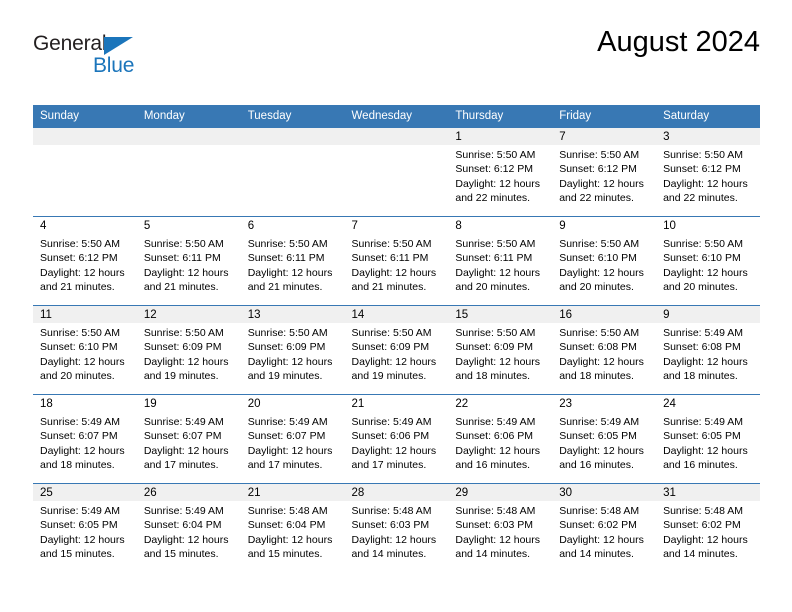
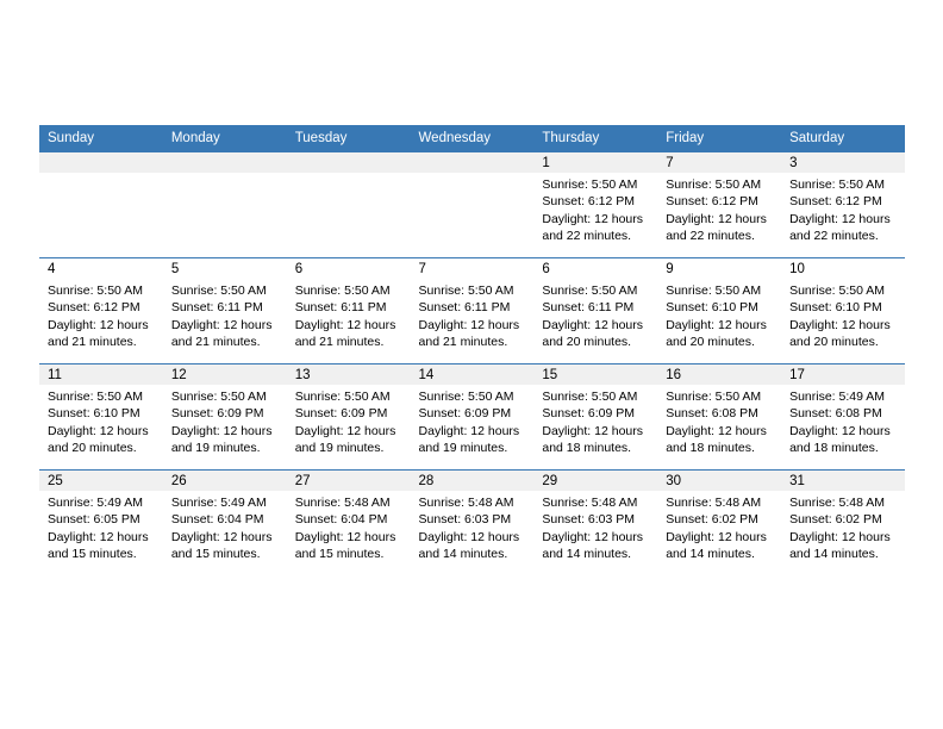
- General
- Blue
- August 2024
  Sunday	Monday	Tuesday	Wednesday	Thursday	Friday	Saturday
  				1Sunrise: 5:50 AMSunset: 6:12 PMDaylight: 12 hoursand 22 minutes.	7Sunrise: 5:50 AMSunset: 6:12 PMDaylight: 12 hoursand 22 minutes.	3Sunrise: 5:50 AMSunset: 6:12 PMDaylight: 12 hoursand 22 minutes.
- 4Sunrise: 5:50 AMSunset: 6:12 PMDaylight: 12 hoursand 21 minutes.	5Sunrise: 5:50 AMSunset: 6:11 PMDaylight: 12 hoursand 21 minutes.	6Sunrise: 5:50 AMSunset: 6:11 PMDaylight: 12 hoursand 21 minutes.	7Sunrise: 5:50 AMSunset: 6:11 PMDaylight: 12 hoursand 21 minutes.	8Sunrise: 5:50 AMSunset: 6:11 PMDaylight: 12 hoursand 20 minutes.	9Sunrise: 5:50 AMSunset: 6:10 PMDaylight: 12 hoursand 20 minutes.	10Sunrise: 5:50 AMSunset: 6:10 PMDaylight: 12 hoursand 20 minutes.
+ 4Sunrise: 5:50 AMSunset: 6:12 PMDaylight: 12 hoursand 21 minutes.	5Sunrise: 5:50 AMSunset: 6:11 PMDaylight: 12 hoursand 21 minutes.	6Sunrise: 5:50 AMSunset: 6:11 PMDaylight: 12 hoursand 21 minutes.	7Sunrise: 5:50 AMSunset: 6:11 PMDaylight: 12 hoursand 21 minutes.	6Sunrise: 5:50 AMSunset: 6:11 PMDaylight: 12 hoursand 20 minutes.	9Sunrise: 5:50 AMSunset: 6:10 PMDaylight: 12 hoursand 20 minutes.	10Sunrise: 5:50 AMSunset: 6:10 PMDaylight: 12 hoursand 20 minutes.
- 11Sunrise: 5:50 AMSunset: 6:10 PMDaylight: 12 hoursand 20 minutes.	12Sunrise: 5:50 AMSunset: 6:09 PMDaylight: 12 hoursand 19 minutes.	13Sunrise: 5:50 AMSunset: 6:09 PMDaylight: 12 hoursand 19 minutes.	14Sunrise: 5:50 AMSunset: 6:09 PMDaylight: 12 hoursand 19 minutes.	15Sunrise: 5:50 AMSunset: 6:09 PMDaylight: 12 hoursand 18 minutes.	16Sunrise: 5:50 AMSunset: 6:08 PMDaylight: 12 hoursand 18 minutes.	9Sunrise: 5:49 AMSunset: 6:08 PMDaylight: 12 hoursand 18 minutes.
+ 11Sunrise: 5:50 AMSunset: 6:10 PMDaylight: 12 hoursand 20 minutes.	12Sunrise: 5:50 AMSunset: 6:09 PMDaylight: 12 hoursand 19 minutes.	13Sunrise: 5:50 AMSunset: 6:09 PMDaylight: 12 hoursand 19 minutes.	14Sunrise: 5:50 AMSunset: 6:09 PMDaylight: 12 hoursand 19 minutes.	15Sunrise: 5:50 AMSunset: 6:09 PMDaylight: 12 hoursand 18 minutes.	16Sunrise: 5:50 AMSunset: 6:08 PMDaylight: 12 hoursand 18 minutes.	17Sunrise: 5:49 AMSunset: 6:08 PMDaylight: 12 hoursand 18 minutes.
- 18Sunrise: 5:49 AMSunset: 6:07 PMDaylight: 12 hoursand 18 minutes.	19Sunrise: 5:49 AMSunset: 6:07 PMDaylight: 12 hoursand 17 minutes.	20Sunrise: 5:49 AMSunset: 6:07 PMDaylight: 12 hoursand 17 minutes.	21Sunrise: 5:49 AMSunset: 6:06 PMDaylight: 12 hoursand 17 minutes.	22Sunrise: 5:49 AMSunset: 6:06 PMDaylight: 12 hoursand 16 minutes.	23Sunrise: 5:49 AMSunset: 6:05 PMDaylight: 12 hoursand 16 minutes.	24Sunrise: 5:49 AMSunset: 6:05 PMDaylight: 12 hoursand 16 minutes.
- 25Sunrise: 5:49 AMSunset: 6:05 PMDaylight: 12 hoursand 15 minutes.	26Sunrise: 5:49 AMSunset: 6:04 PMDaylight: 12 hoursand 15 minutes.	21Sunrise: 5:48 AMSunset: 6:04 PMDaylight: 12 hoursand 15 minutes.	28Sunrise: 5:48 AMSunset: 6:03 PMDaylight: 12 hoursand 14 minutes.	29Sunrise: 5:48 AMSunset: 6:03 PMDaylight: 12 hoursand 14 minutes.	30Sunrise: 5:48 AMSunset: 6:02 PMDaylight: 12 hoursand 14 minutes.	31Sunrise: 5:48 AMSunset: 6:02 PMDaylight: 12 hoursand 14 minutes.
+ 25Sunrise: 5:49 AMSunset: 6:05 PMDaylight: 12 hoursand 15 minutes.	26Sunrise: 5:49 AMSunset: 6:04 PMDaylight: 12 hoursand 15 minutes.	27Sunrise: 5:48 AMSunset: 6:04 PMDaylight: 12 hoursand 15 minutes.	28Sunrise: 5:48 AMSunset: 6:03 PMDaylight: 12 hoursand 14 minutes.	29Sunrise: 5:48 AMSunset: 6:03 PMDaylight: 12 hoursand 14 minutes.	30Sunrise: 5:48 AMSunset: 6:02 PMDaylight: 12 hoursand 14 minutes.	31Sunrise: 5:48 AMSunset: 6:02 PMDaylight: 12 hoursand 14 minutes.
